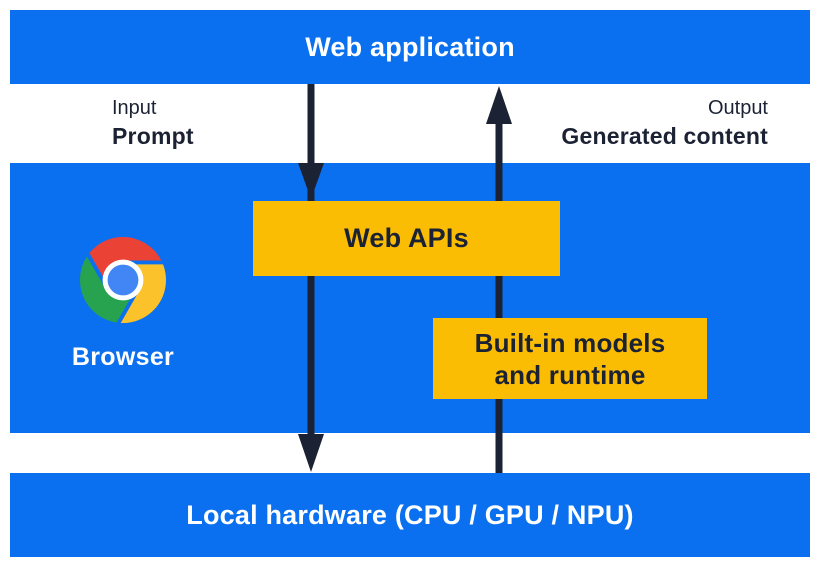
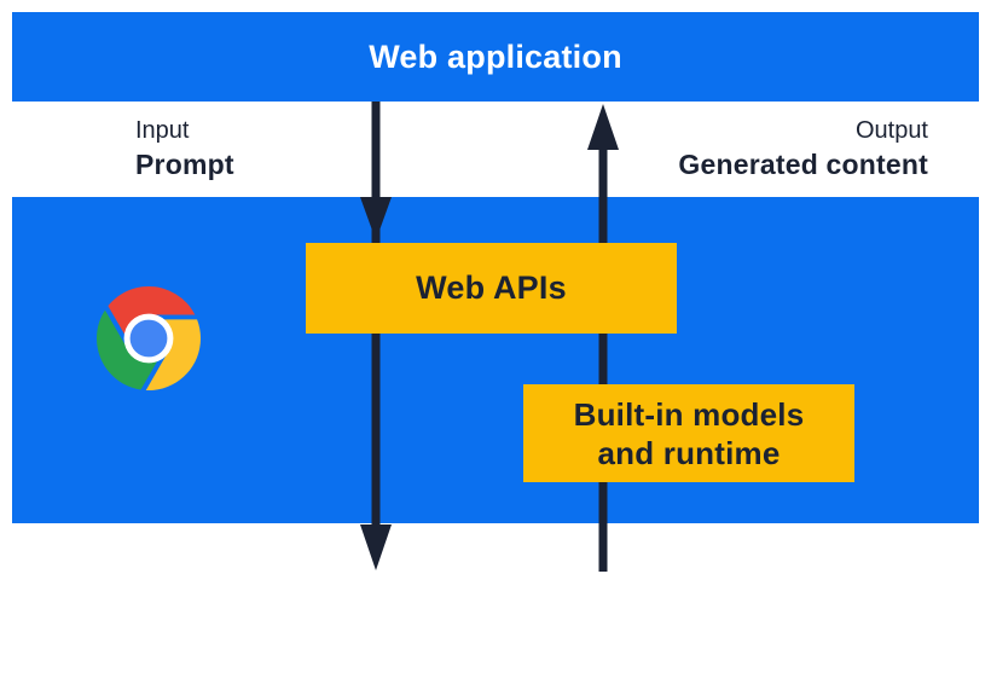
  Web application
  Input
  Prompt
  Output
  Generated content
  Web APIs
  Built-in models
  and runtime
- Browser
- Local hardware (CPU / GPU / NPU)
